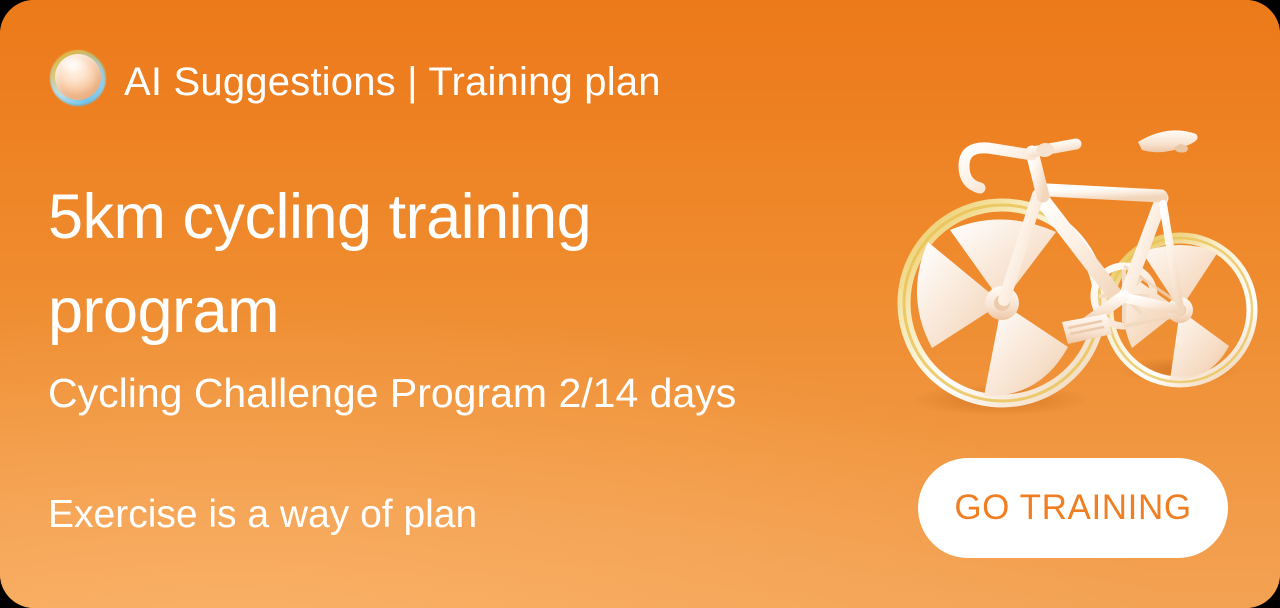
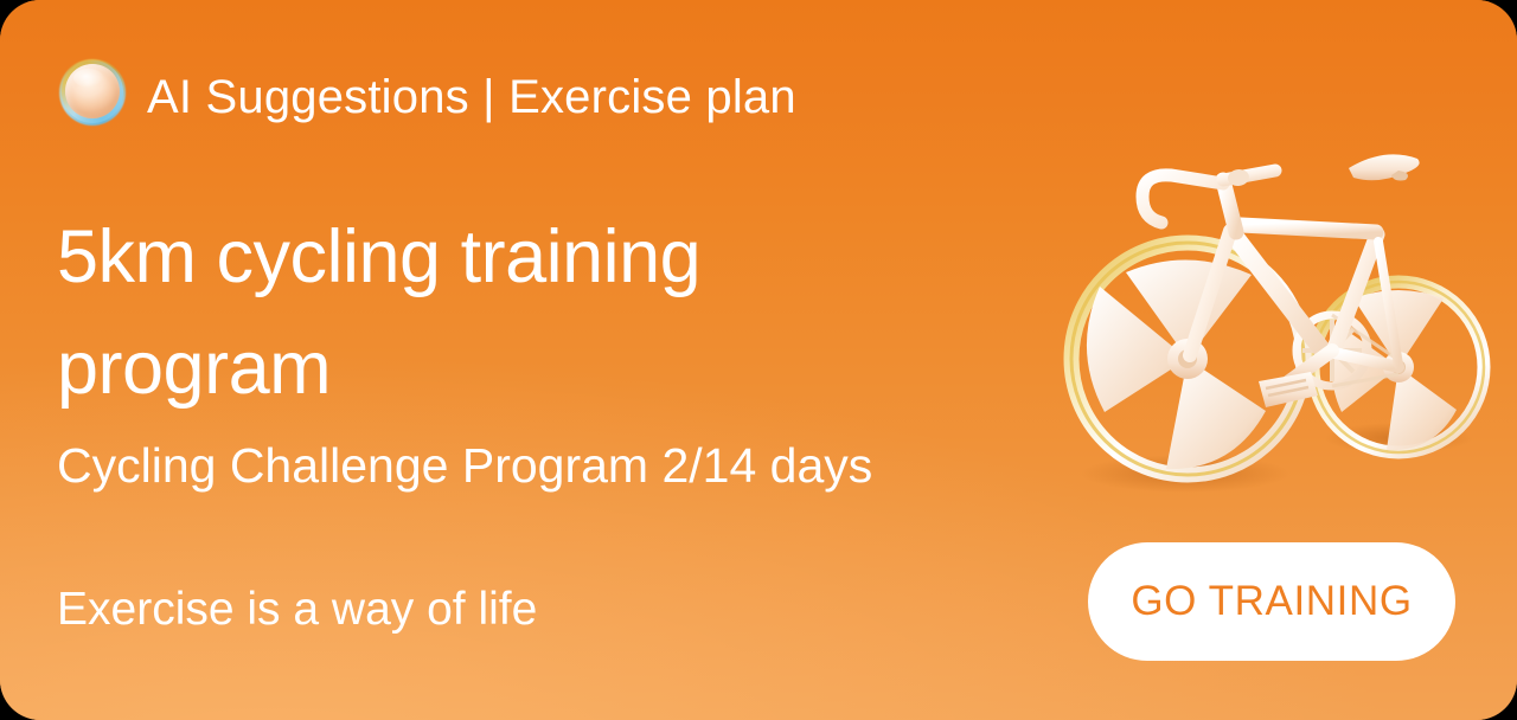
- AI Suggestions | Training plan
+ AI Suggestions | Exercise plan
  5km cycling training program
  Cycling Challenge Program 2/14 days
- Exercise is a way of plan
+ Exercise is a way of life
  GO TRAINING
